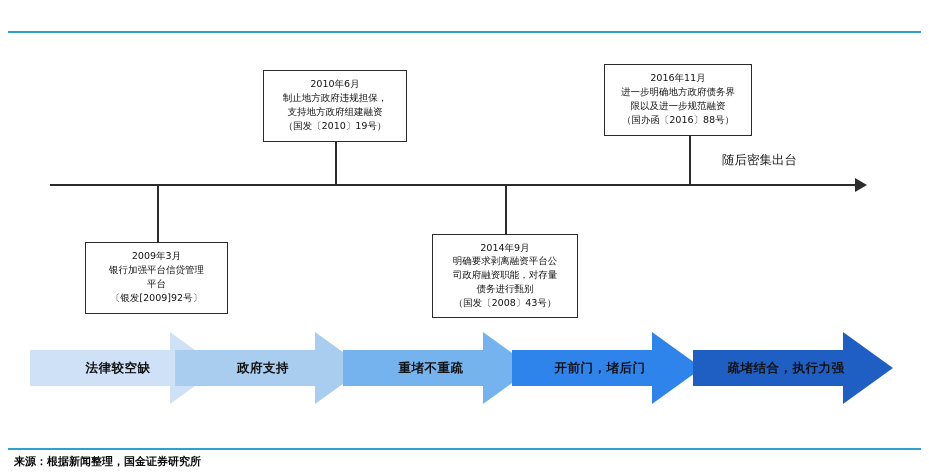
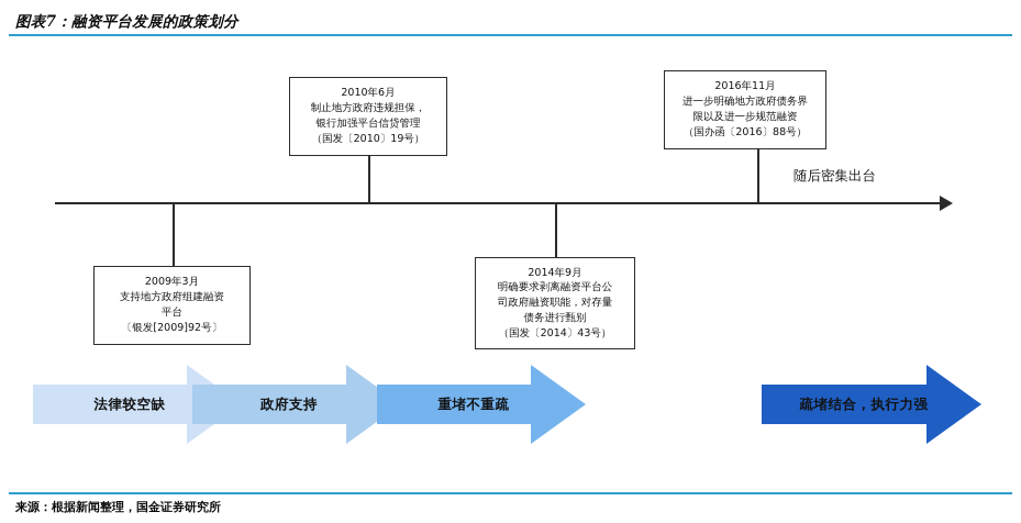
+ 图表7：融资平台发展的政策划分
  随后密集出台
  2009年3月
- 银行加强平台信贷管理
+ 支持地方政府组建融资
  平台
  〔银发[2009]92号〕
  2010年6月
  制止地方政府违规担保，
- 支持地方政府组建融资
+ 银行加强平台信贷管理
  （国发〔2010〕19号）
  2014年9月
  明确要求剥离融资平台公
  司政府融资职能，对存量
  债务进行甄别
- （国发〔2008〕43号）
+ （国发〔2014〕43号）
  2016年11月
  进一步明确地方政府债务界
  限以及进一步规范融资
  （国办函〔2016〕88号）
  法律较空缺
  政府支持
  重堵不重疏
- 开前门，堵后门
  疏堵结合，执行力强
  来源：根据新闻整理，国金证券研究所
